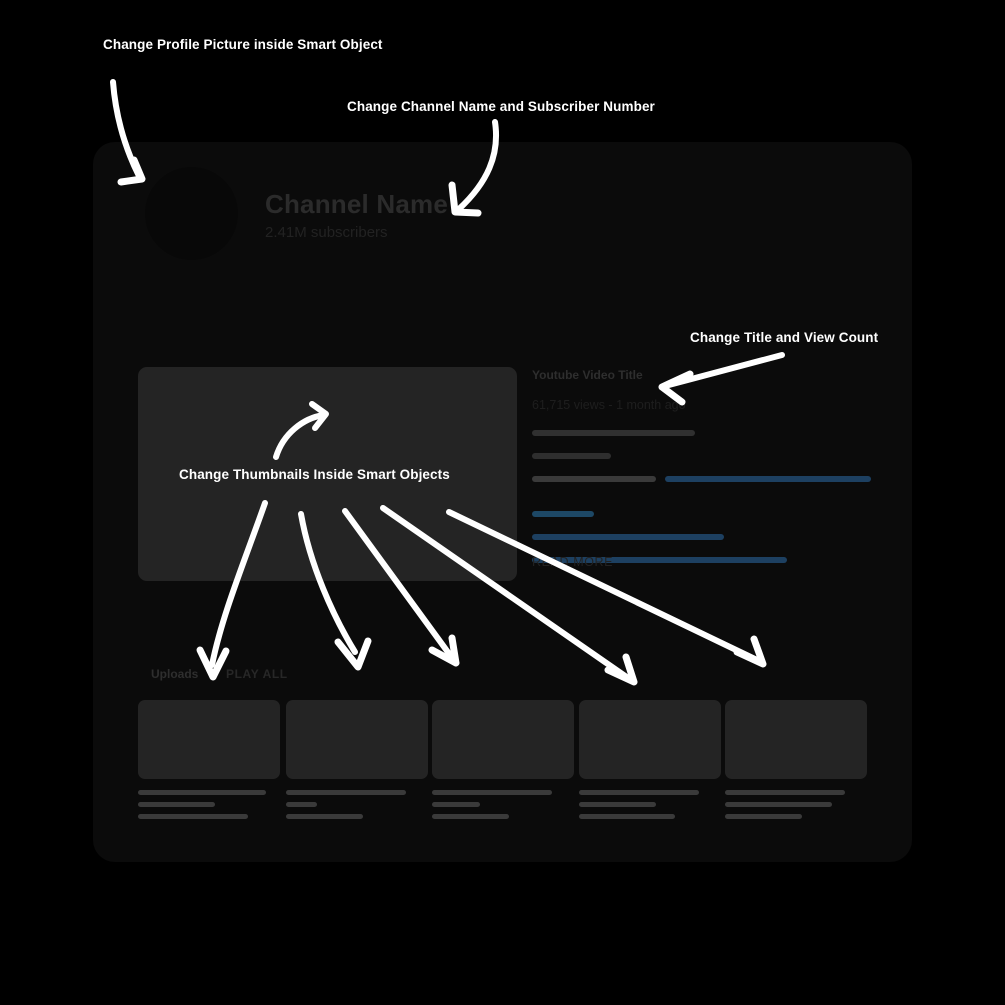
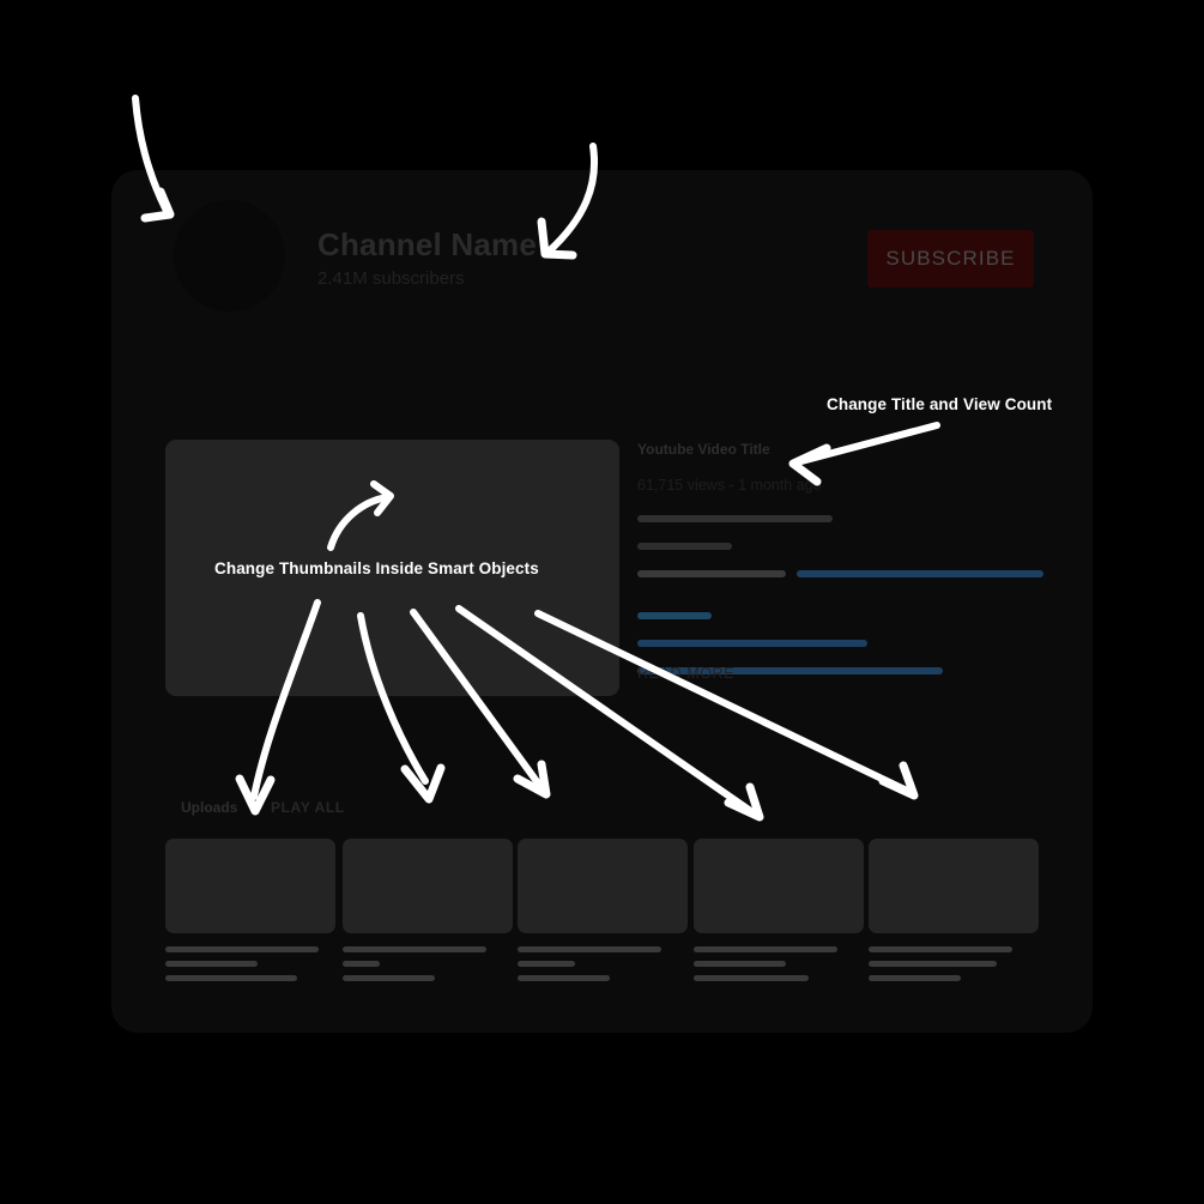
  Channel Name
+ SUBSCRIBE
  Youtube Video Title
  61,715 views - 1 month ag
  RED MORE
  Uploads
  PLAY ALL
- Change Profile Picture inside Smart Object
- Change Channel Name and Subscriber Number
  Change Title and View Count
  Change Thumbnails Inside Smart Objects
